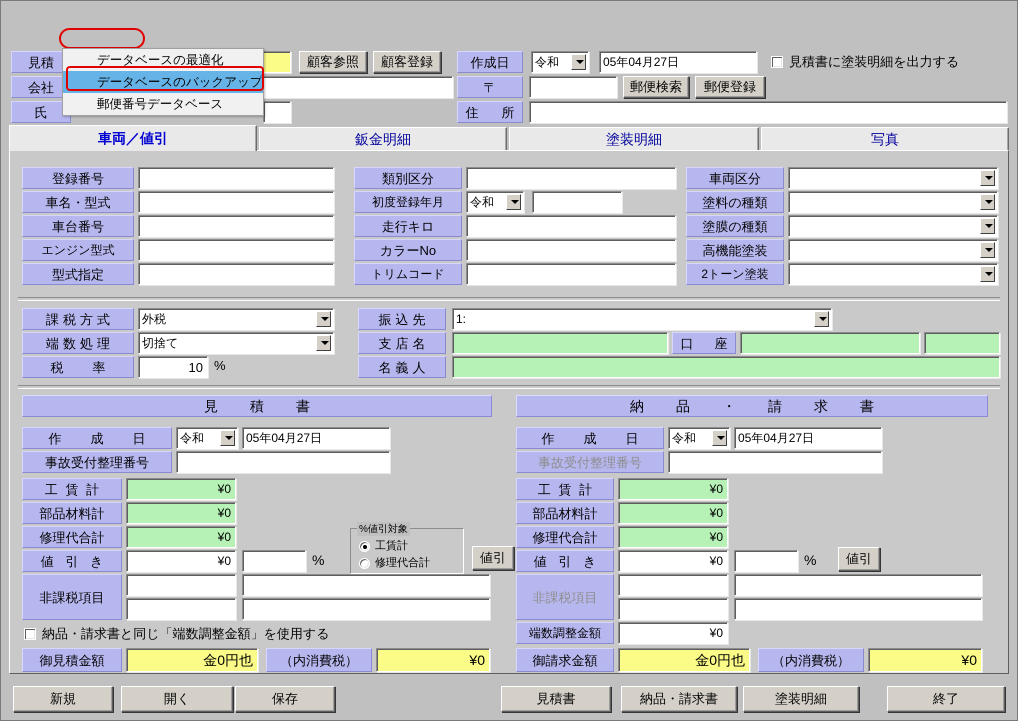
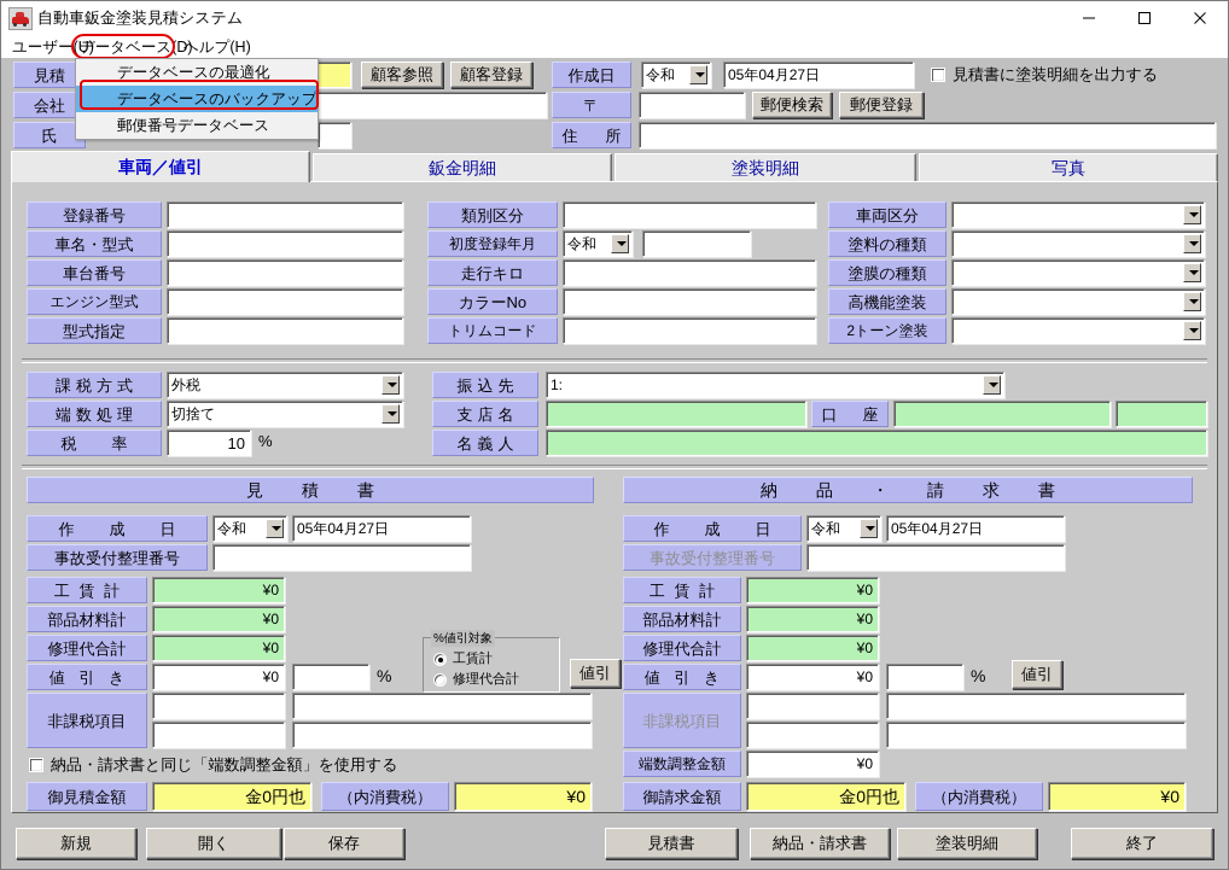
+ 自動車鈑金塗装見積システム
+ ユーザー(U)
+ データベース(D)
+ ヘルプ(H)
  見積
  顧客参照
  顧客登録
  会社
  氏
  作成日
  令和
  05年04月27日
  見積書に塗装明細を出力する
  〒
  郵便検索
  郵便登録
  住 所
  データベースの最適化
  データベースのバックアップ
  郵便番号データベース
  車両／値引
  鈑金明細
  塗装明細
  写真
  登録番号
  車名・型式
  車台番号
  エンジン型式
  型式指定
  類別区分
  初度登録年月
  令和
  走行キロ
  カラーNo
  トリムコード
  車両区分
  塗料の種類
  塗膜の種類
  高機能塗装
  2トーン塗装
  課税方式
  外税
  端数処理
  切捨て
  税 率
  10
  %
  振込先
  1:
  支店名
  口 座
  名義人
  見 積 書
  作 成 日
  令和
  05年04月27日
  事故受付整理番号
  工 賃 計
  ¥0
  部品材料計
  ¥0
  修理代合計
  ¥0
  値 引 き
  ¥0
  %
  %値引対象
  工賃計
  修理代合計
  値引
  非課税項目
  納品・請求書と同じ「端数調整金額」を使用する
  御見積金額
  金0円也
  （内消費税）
  ¥0
  納 品 ・ 請 求 書
  作 成 日
  令和
  05年04月27日
  事故受付整理番号
  工 賃 計
  ¥0
  部品材料計
  ¥0
  修理代合計
  ¥0
  値 引 き
  ¥0
  %
  値引
  非課税項目
  端数調整金額
  ¥0
  御請求金額
  金0円也
  （内消費税）
  ¥0
  新規
  開く
  保存
  見積書
  納品・請求書
  塗装明細
  終了
